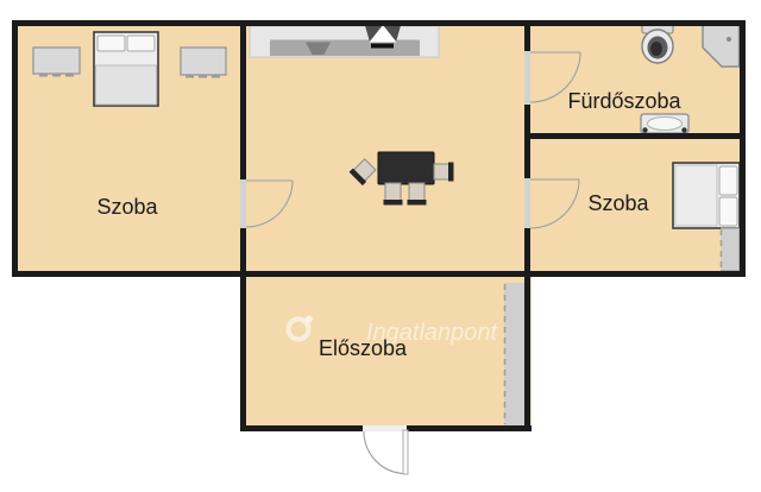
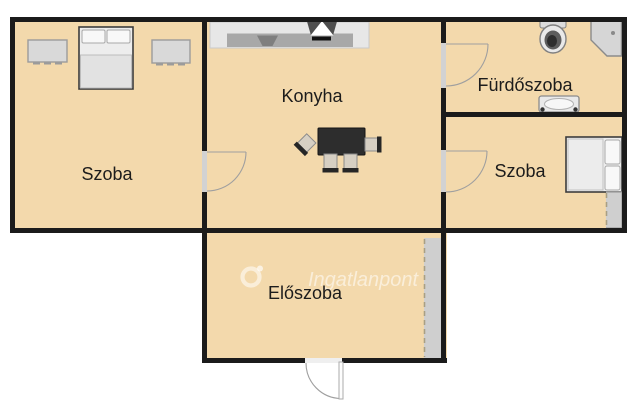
  Ingatlanpont
  Szoba
+ Konyha
  Fürdőszoba
  Szoba
  Előszoba
